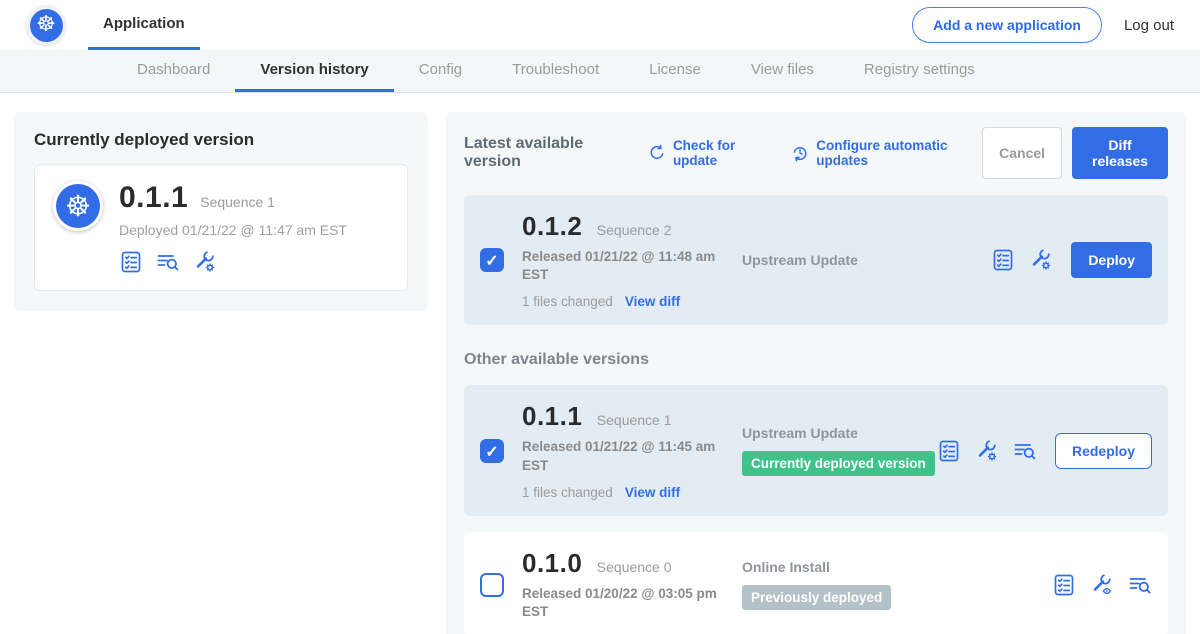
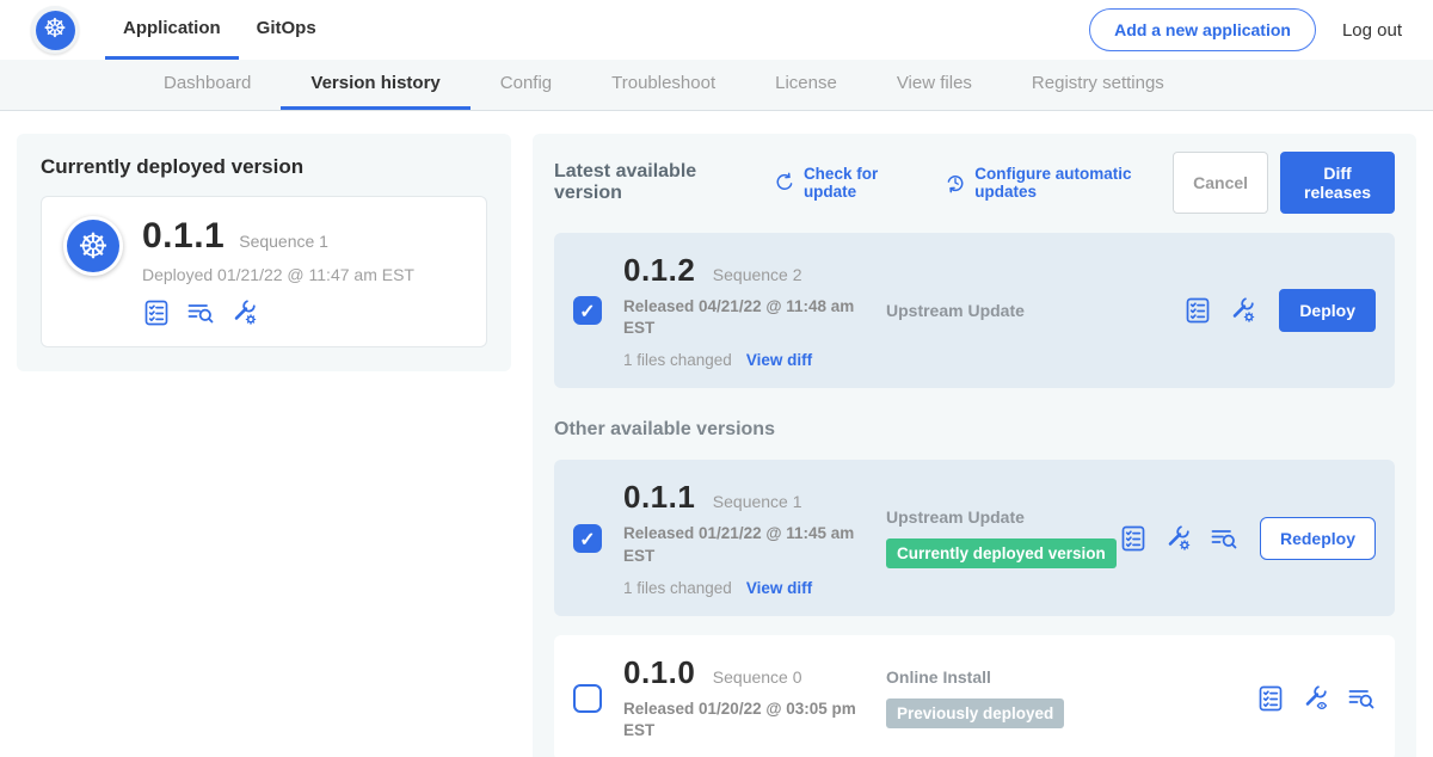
  ☸
  Application
+ GitOps
  Add a new application
  Log out
  Dashboard
  Version history
  Config
  Troubleshoot
  License
  View files
  Registry settings
  Currently deployed version
  ☸
  0.1.1
  Sequence 1
  Deployed 01/21/22 @ 11:47 am EST
  Latest available version
  Check for update
  Configure automatic updates
  Cancel
  Diff releases
  0.1.2 Sequence 2
- Released 01/21/22 @ 11:48 am EST
+ Released 04/21/22 @ 11:48 am EST
  1 files changed
  View diff
  Upstream Update
  Deploy
  Other available versions
  0.1.1 Sequence 1
  Released 01/21/22 @ 11:45 am EST
  1 files changed
  View diff
  Upstream Update
  Currently deployed version
  Redeploy
  0.1.0 Sequence 0
  Released 01/20/22 @ 03:05 pm EST
  Online Install
  Previously deployed
